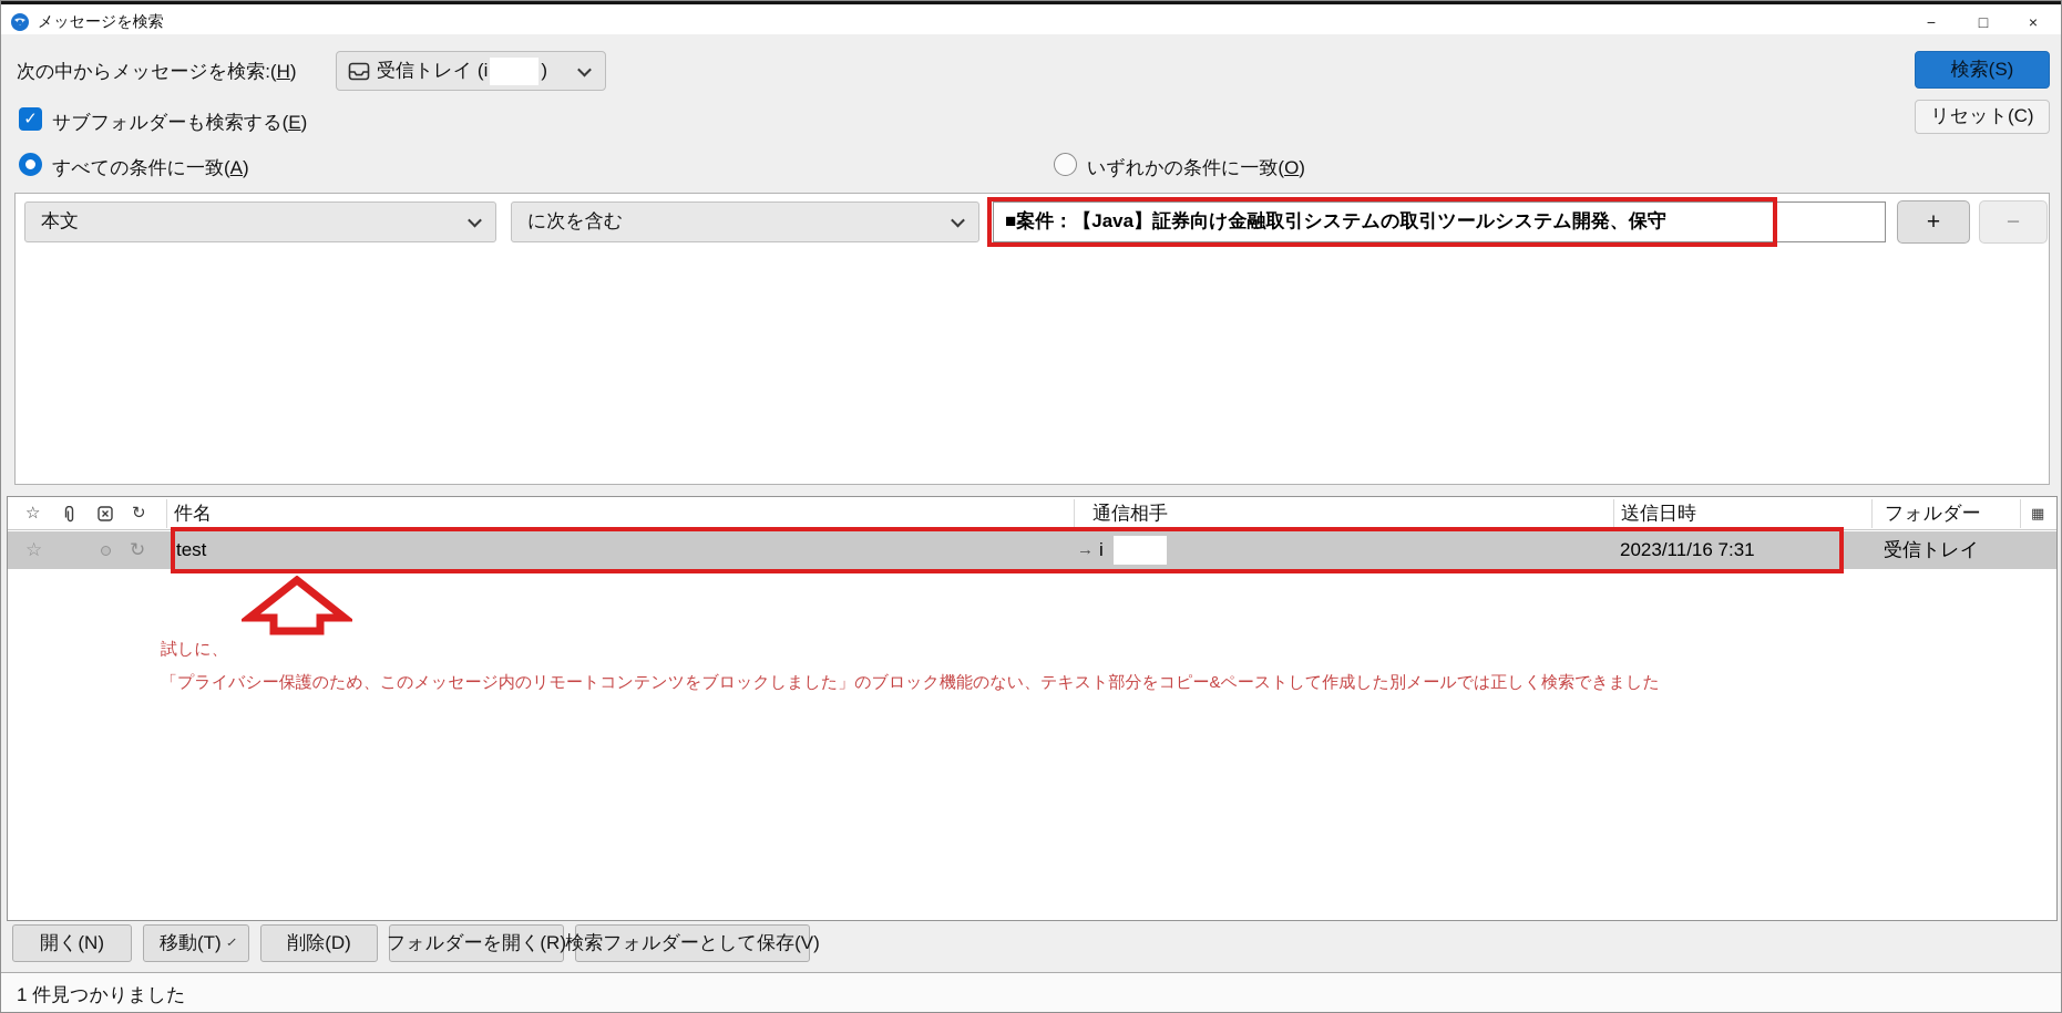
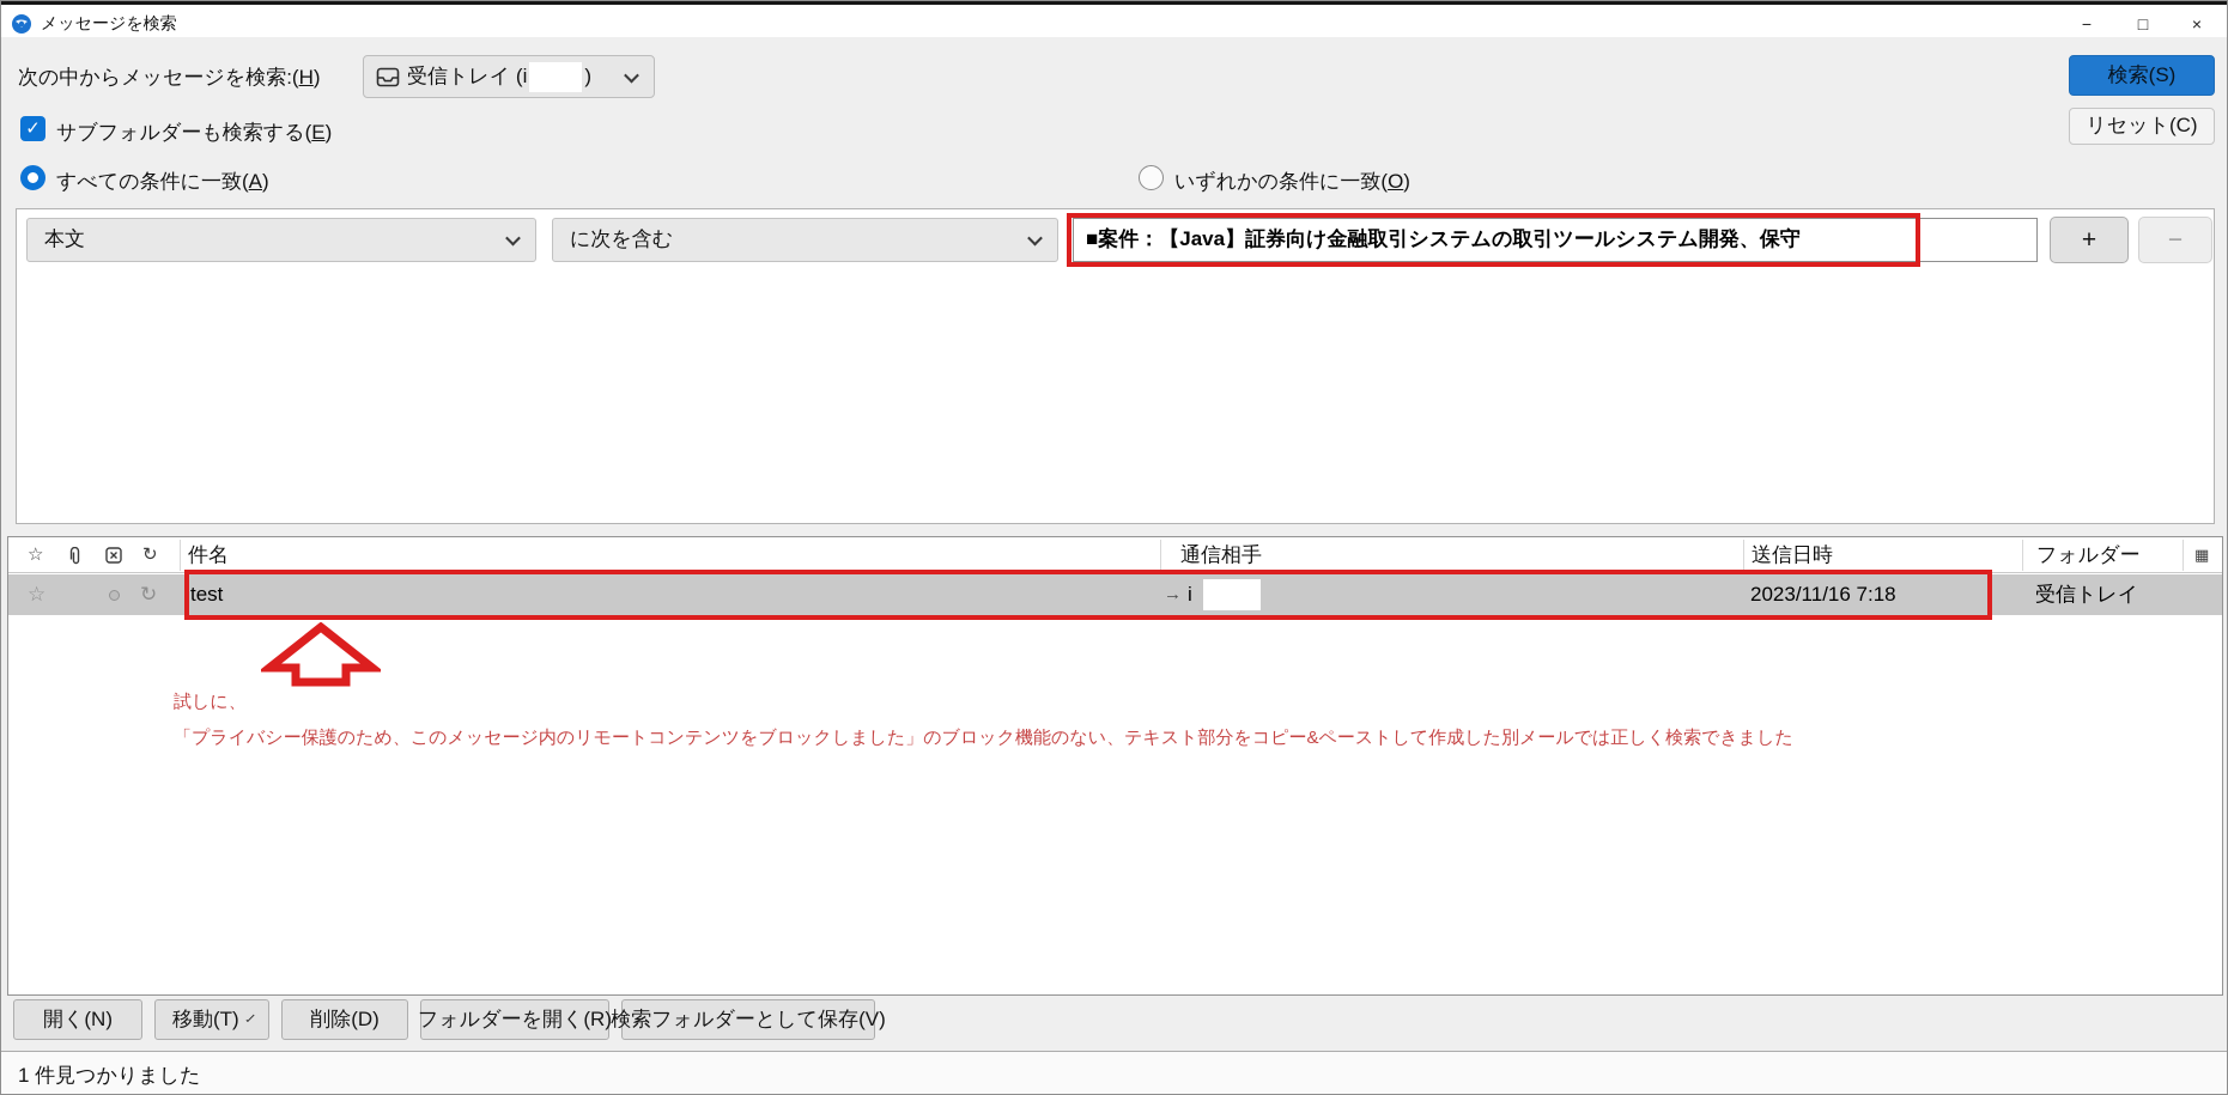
  メッセージを検索
  −
  □
  ×
  次の中からメッセージを検索:(H)
  受信トレイ (i
  )
  検索(S)
  リセット(C)
  ✓
  サブフォルダーも検索する(E)
  すべての条件に一致(A)
  いずれかの条件に一致(O)
  本文
  に次を含む
  ■案件：【Java】証券向け金融取引システムの取引ツールシステム開発、保守
  +
  −
  ☆
  ↻
  件名
  通信相手
  送信日時
  フォルダー
  ▦
  ☆
  ↻
  test
  →
  i
- 2023/11/16 7:31
+ 2023/11/16 7:18
  受信トレイ
  試しに、
  「プライバシー保護のため、このメッセージ内のリモートコンテンツをブロックしました」のブロック機能のない、テキスト部分をコピー&ペーストして作成した別メールでは正しく検索できました
  開く(N)
  移動(T)
  削除(D)
  フォルダーを開く(R)
  検索フォルダーとして保存(V)
  1 件見つかりました
